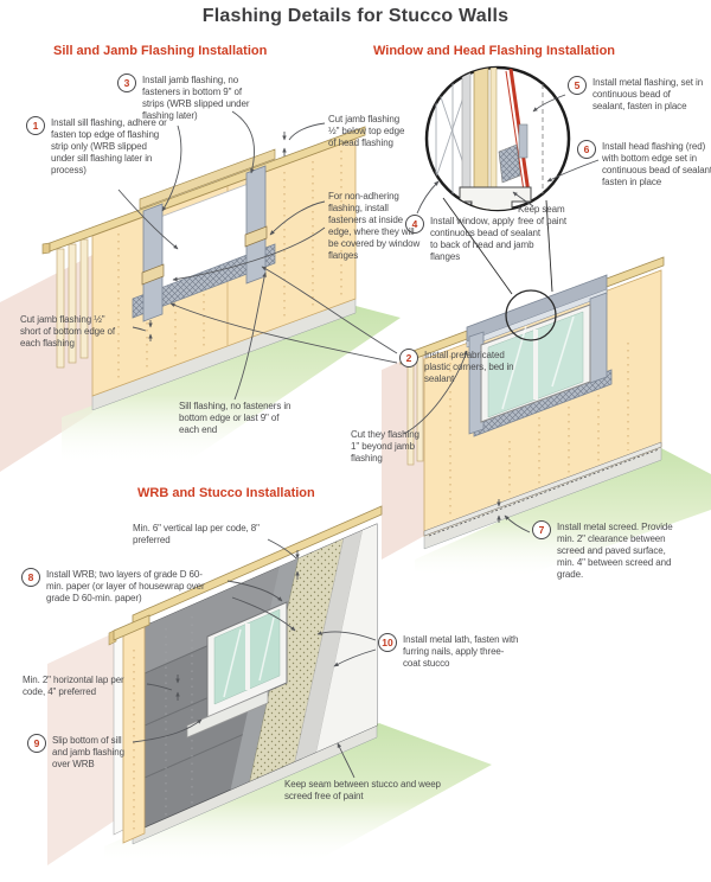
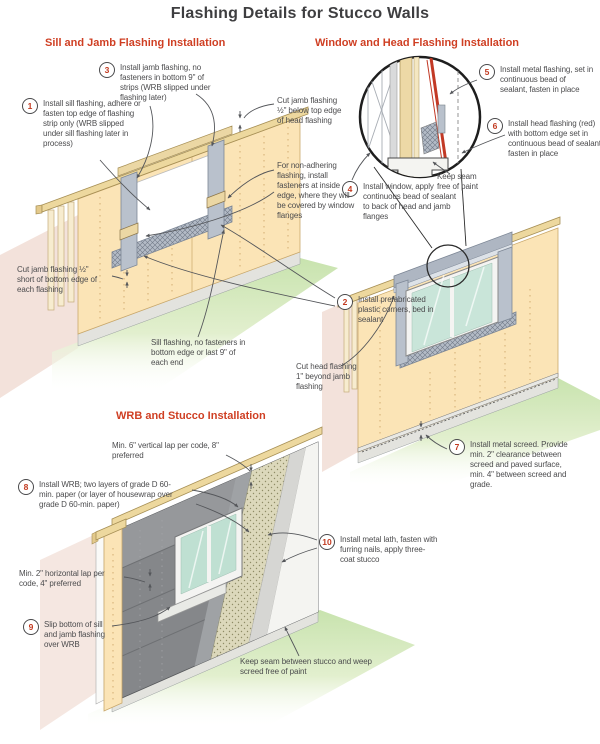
  Flashing Details for Stucco Walls
  Sill and Jamb Flashing Installation
  Window and Head Flashing Installation
  WRB and Stucco Installation
  1
  Install sill flashing, adhere or fasten top edge of flashing strip only (WRB slipped under sill flashing later in process)
  3
  Install jamb flashing, no fasteners in bottom 9" of strips (WRB slipped under flashing later)
  2
  Install prefabricated plastic corners, bed in sealant
  4
  Install window, apply continuous bead of sealant to back of head and jamb flanges
  5
  Install metal flashing, set in continuous bead of sealant, fasten in place
  6
  Install head flashing (red) with bottom edge set in continuous bead of sealan fasten in place
  7
  Install metal screed. Provide min. 2" clearance between screed and paved surface, min. 4" between screed and grade.
  8
  Install WRB; two layers of grade D 60-min. paper (or layer of housewrap over grade D 60-min. paper)
  9
  Slip bottom of sill and jamb flashing over WRB
  10
  Install metal lath, fasten with furring nails, apply three-coat stucco
  Cut jamb flashing ½" below top edge of head flashing
  For non-adhering flashing, install fasteners at inside edge, where they will be covered by window flanges
  Cut jamb flashing ½" short of bottom edge of each flashing
  Sill flashing, no fasteners in bottom edge or last 9" of each end
  Keep seam free of paint
- Cut they flashing 1" beyond jamb flashing
+ Cut head flashing 1" beyond jamb flashing
  Min. 6" vertical lap per code, 8" preferred
  Min. 2" horizontal lap per code, 4" preferred
  Keep seam between stucco and weep screed free of paint
